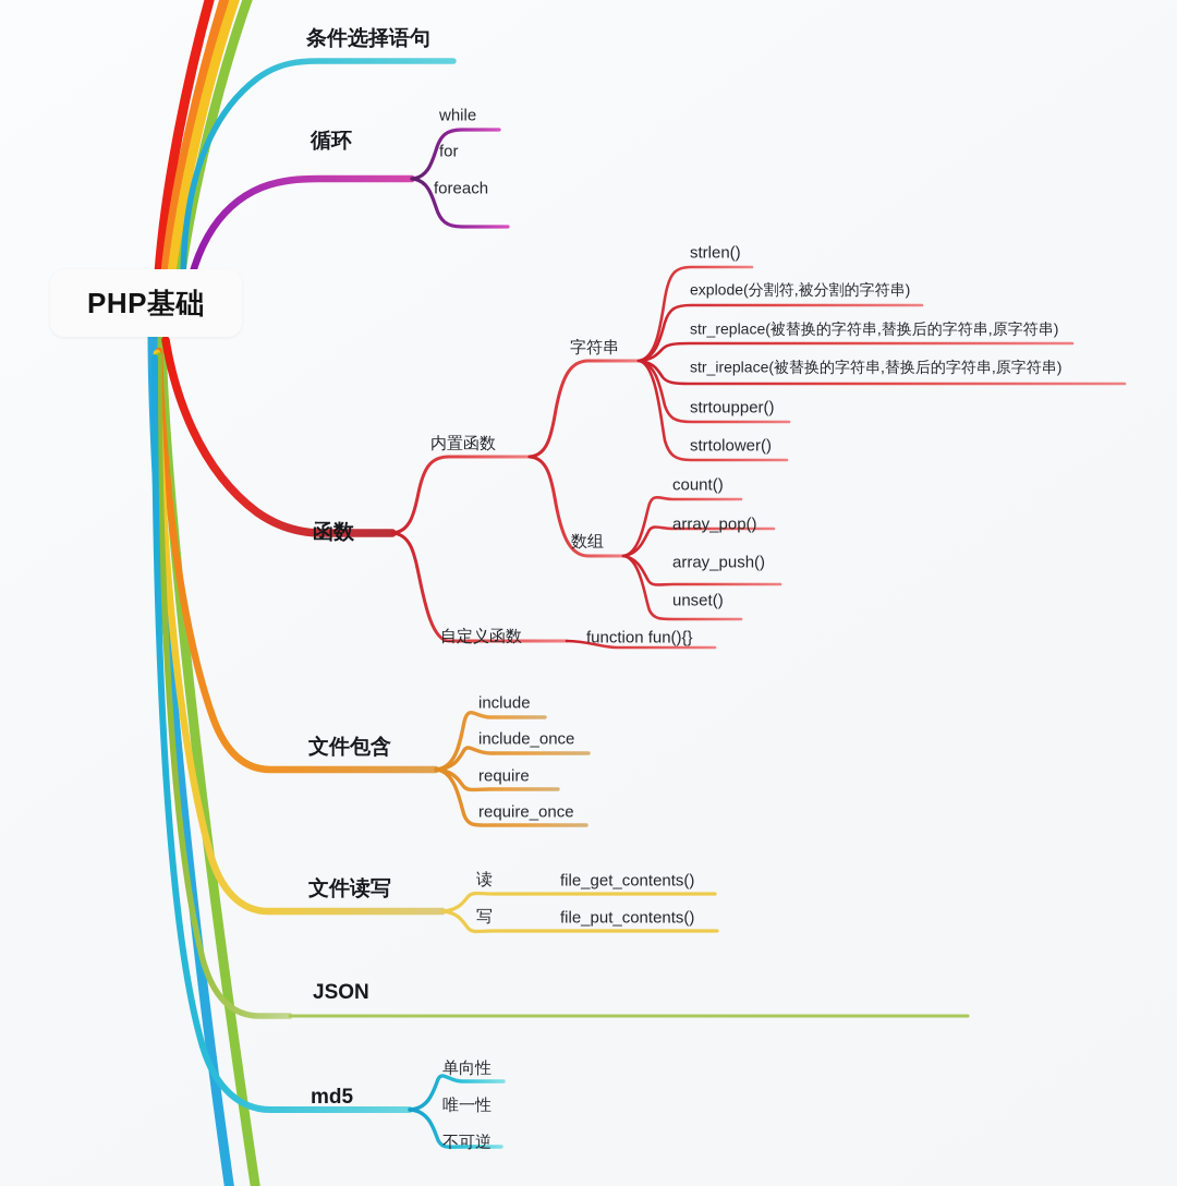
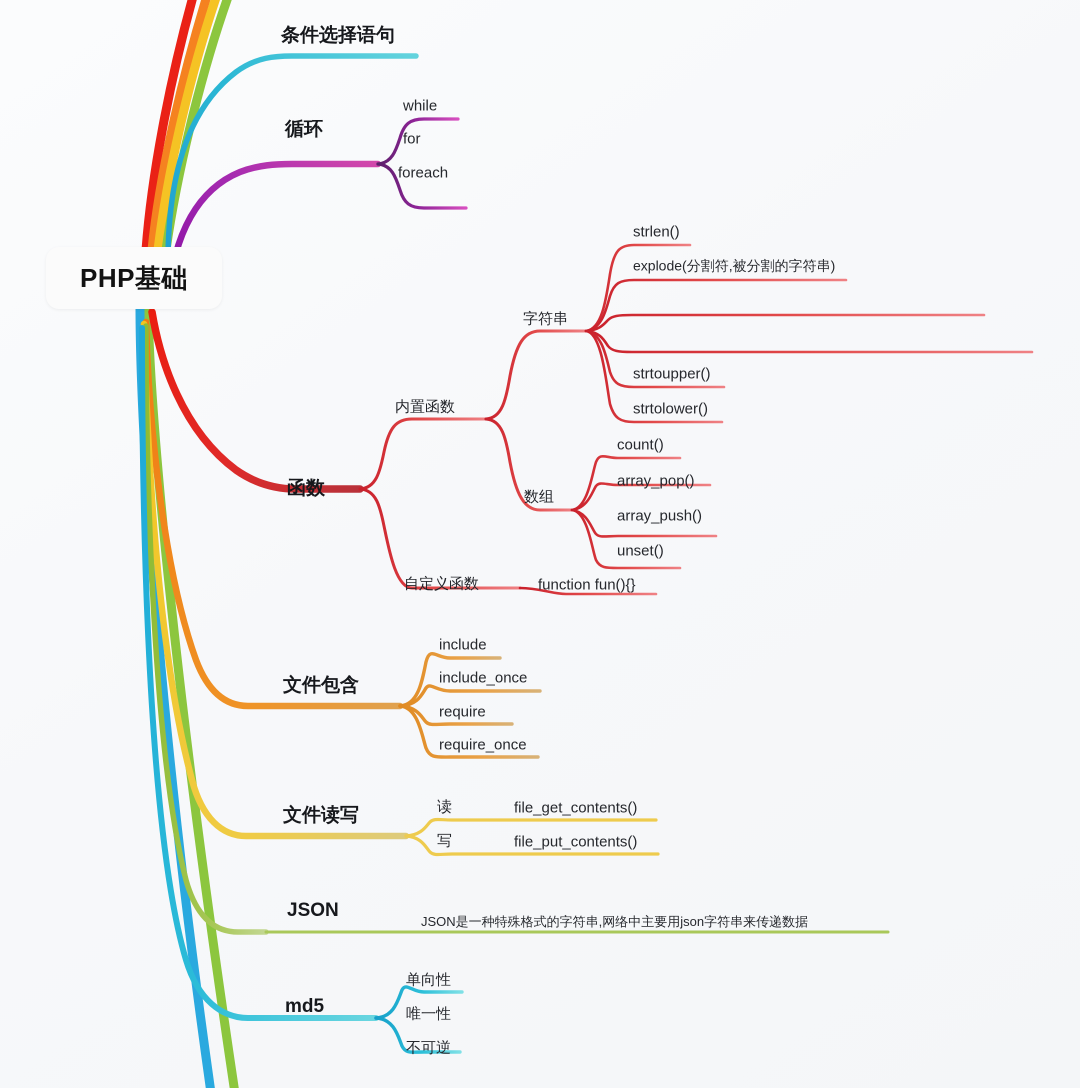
  PHP基础
  条件选择语句
  循环
  函数
  文件包含
  文件读写
  JSON
  md5
  while
  for
  foreach
  内置函数
  自定义函数
  字符串
  数组
  strlen()
  explode(分割符,被分割的字符串)
- str_replace(被替换的字符串,替换后的字符串,原字符串)
- str_ireplace(被替换的字符串,替换后的字符串,原字符串)
  strtoupper()
  strtolower()
  count()
  array_pop()
  array_push()
  unset()
  function fun(){}
  include
  include_once
  require
  require_once
  读
  file_get_contents()
  写
  file_put_contents()
+ JSON是一种特殊格式的字符串,网络中主要用json字符串来传递数据
  单向性
  唯一性
  不可逆
